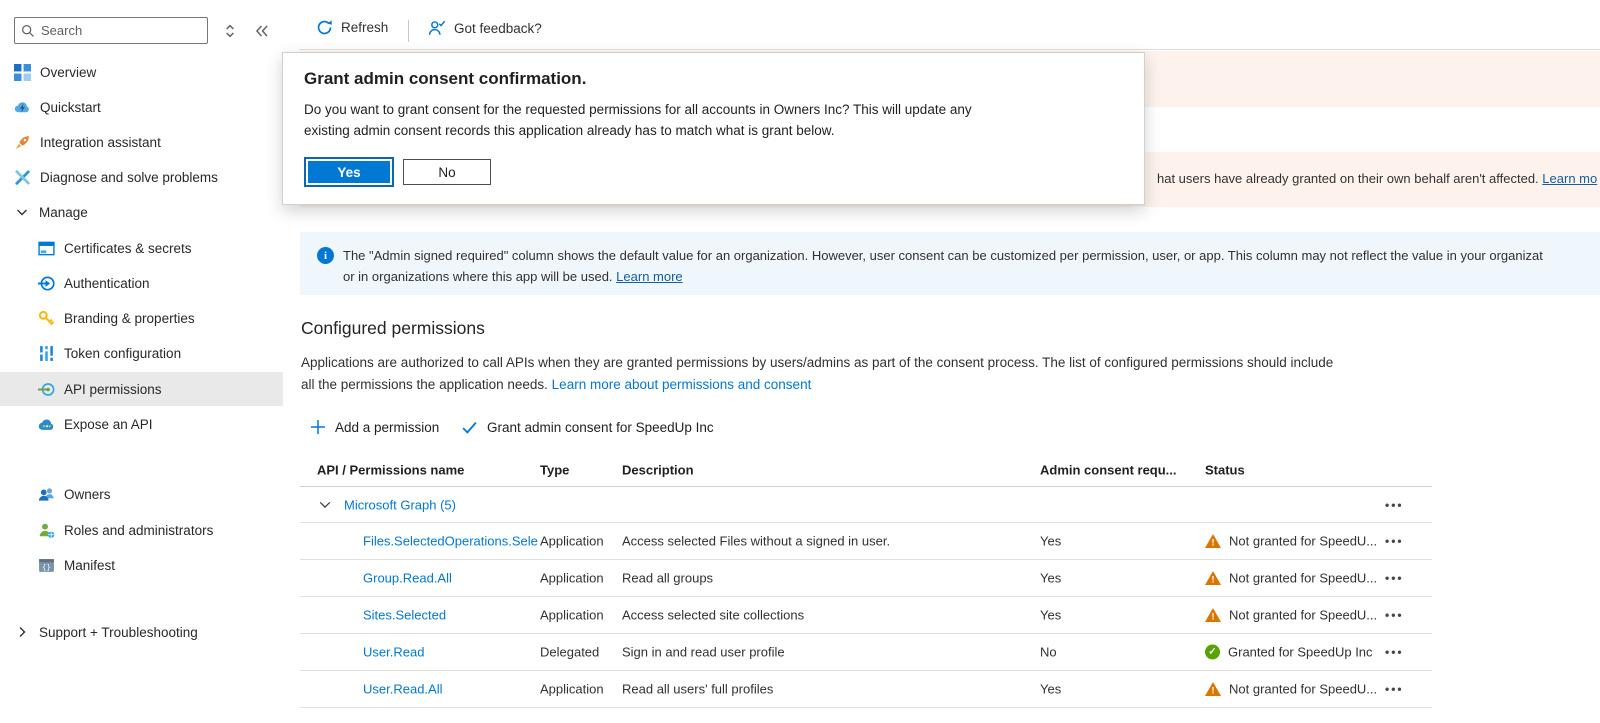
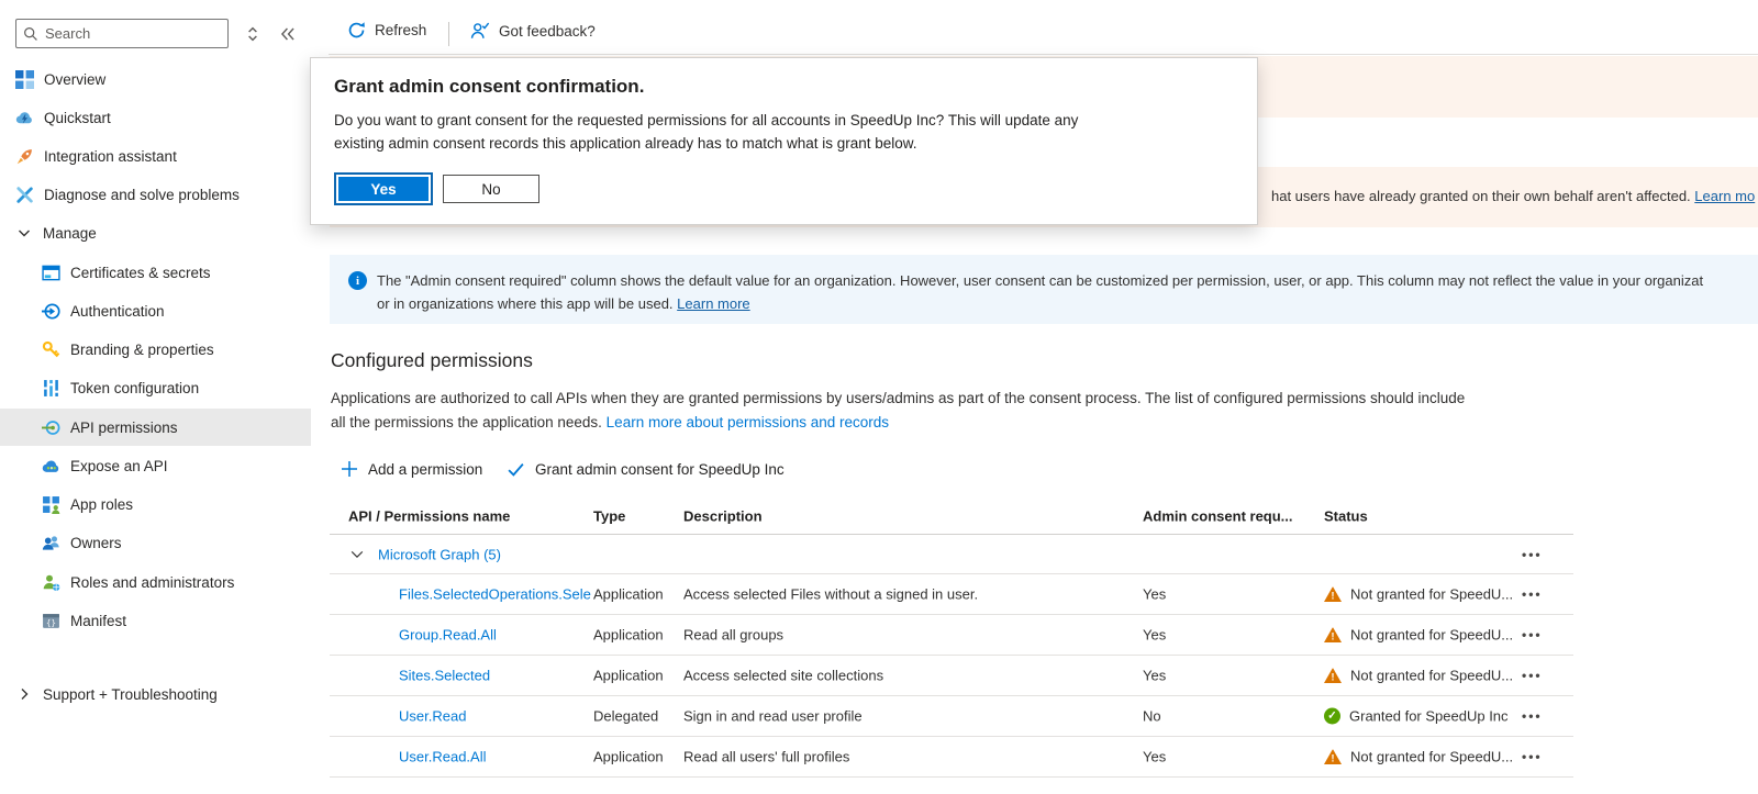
  Search
  Overview
  Quickstart
  Integration assistant
  Diagnose and solve problems
  Manage
  Certificates & secrets
  Authentication
  Branding & properties
  Token configuration
  API permissions
  Expose an API
+ App roles
  Owners
  Roles and administrators
  {}
  Manifest
  Support + Troubleshooting
  Refresh
  Got feedback?
  hat users have already granted on their own behalf aren't affected. Learn mo
  i
- The "Admin signed required" column shows the default value for an organization. However, user consent can be customized per permission, user, or app. This column may not reflect the value in your organizat
+ The "Admin consent required" column shows the default value for an organization. However, user consent can be customized per permission, user, or app. This column may not reflect the value in your organizat
  or in organizations where this app will be used. Learn more
  Grant admin consent confirmation.
- Do you want to grant consent for the requested permissions for all accounts in Owners Inc? This will update any
+ Do you want to grant consent for the requested permissions for all accounts in SpeedUp Inc? This will update any
  existing admin consent records this application already has to match what is grant below.
  Yes
  No
  Configured permissions
  Applications are authorized to call APIs when they are granted permissions by users/admins as part of the consent process. The list of configured permissions should include
- all the permissions the application needs. Learn more about permissions and consent
+ all the permissions the application needs. Learn more about permissions and records
  Add a permission
  Grant admin consent for SpeedUp Inc
  API / Permissions name
  Type
  Description
  Admin consent requ...
  Status
  Microsoft Graph (5)
  •••
  Files.SelectedOperations.Sele
  Application
  Access selected Files without a signed in user.
  Yes
  !
  Not granted for SpeedU...
  •••
  Group.Read.All
  Application
  Read all groups
  Yes
  !
  Not granted for SpeedU...
  •••
  Sites.Selected
  Application
  Access selected site collections
  Yes
  !
  Not granted for SpeedU...
  •••
  User.Read
  Delegated
  Sign in and read user profile
  No
  ✓
  Granted for SpeedUp Inc
  •••
  User.Read.All
  Application
  Read all users' full profiles
  Yes
  !
  Not granted for SpeedU...
  •••
